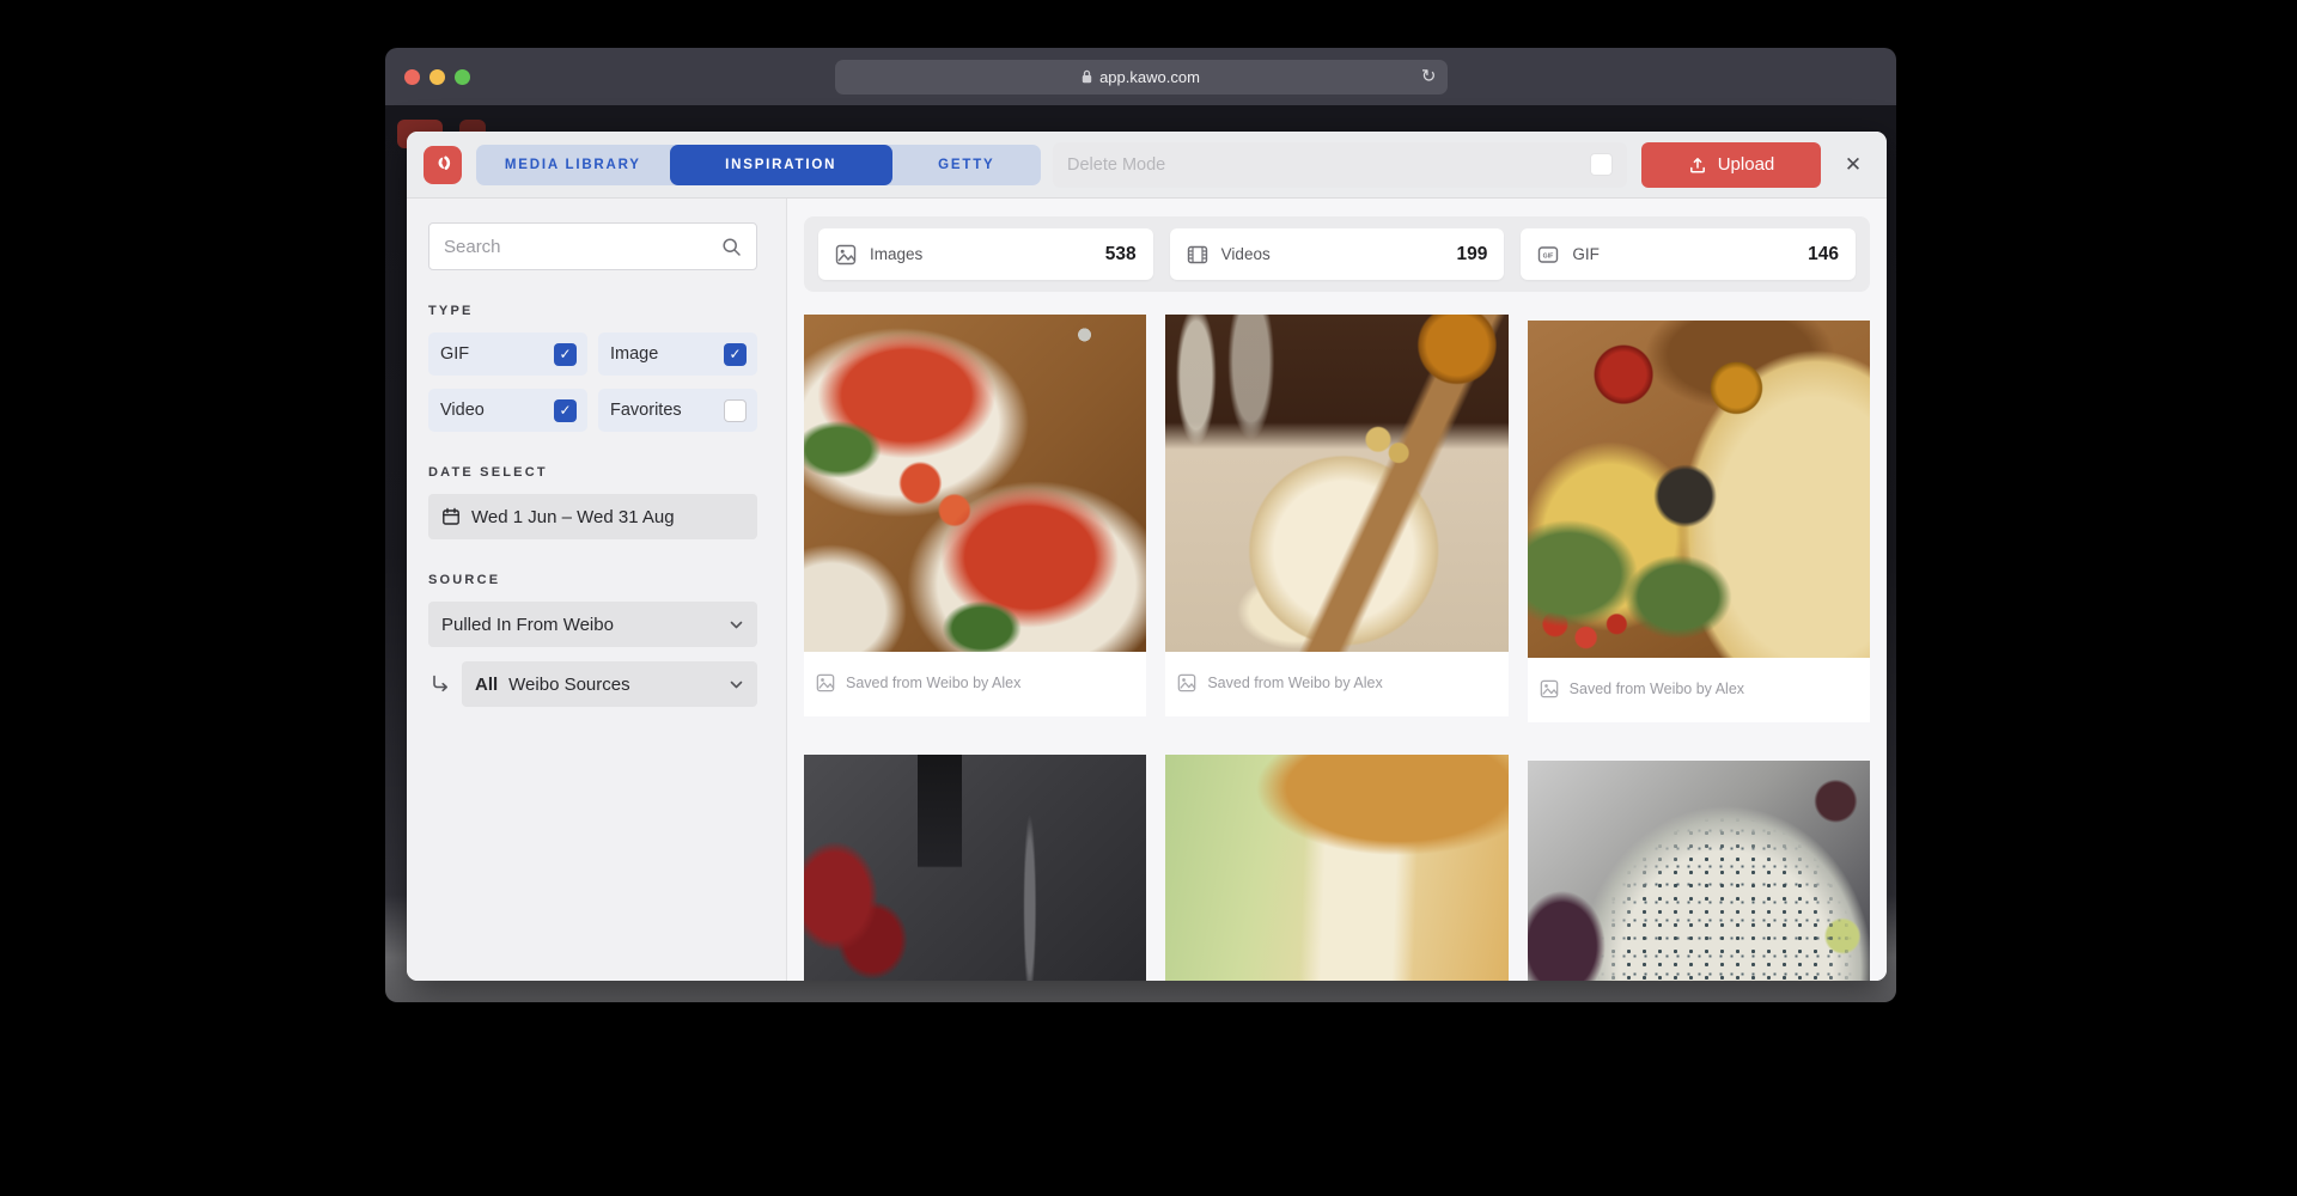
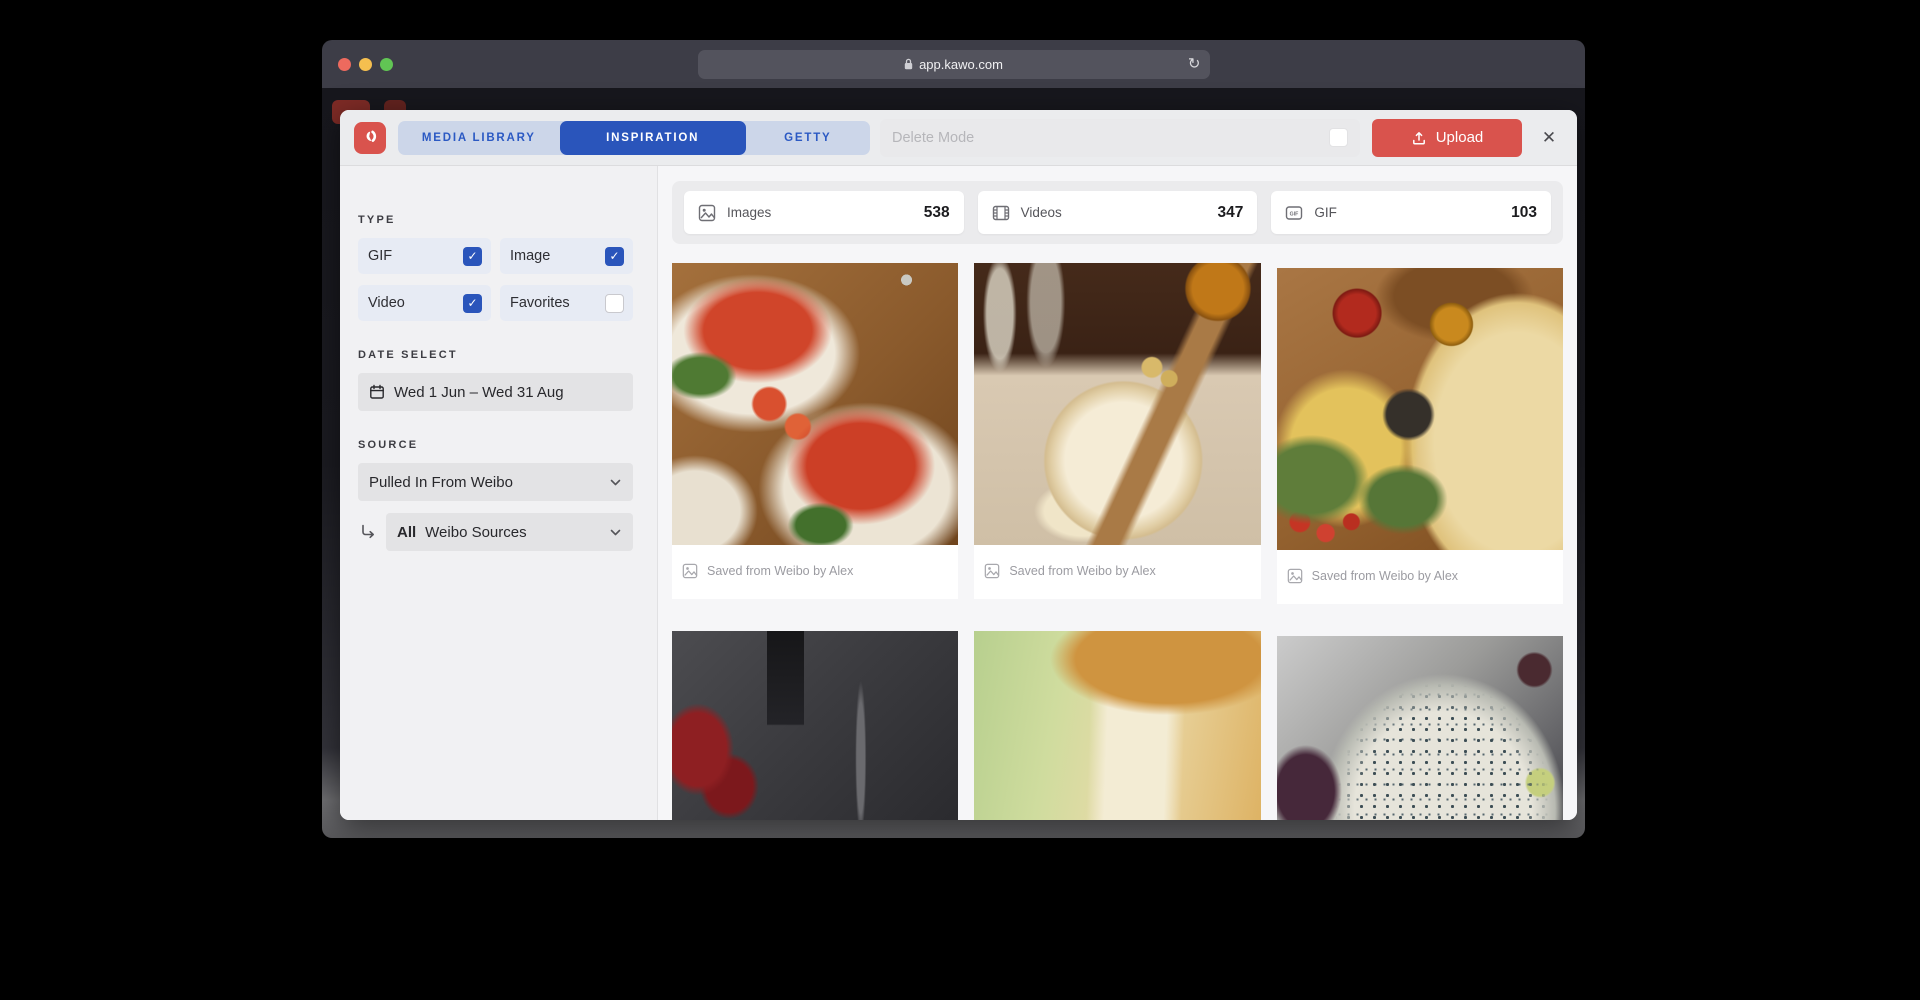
  app.kawo.com
  ↻
  MEDIA LIBRARY
  INSPIRATION
  GETTY
  Delete Mode
  Upload
  ✕
- Search
  TYPE
  GIF
  ✓
  Image
  ✓
  Video
  ✓
  Favorites
  DATE SELECT
  Wed 1 Jun – Wed 31 Aug
  SOURCE
  Pulled In From Weibo
  All
  Weibo Sources
  Images
  538
  Videos
- 199
+ 347
  GIF
- 146
+ 103
  Saved from Weibo by Alex
  Saved from Weibo by Alex
  Saved from Weibo by Alex
